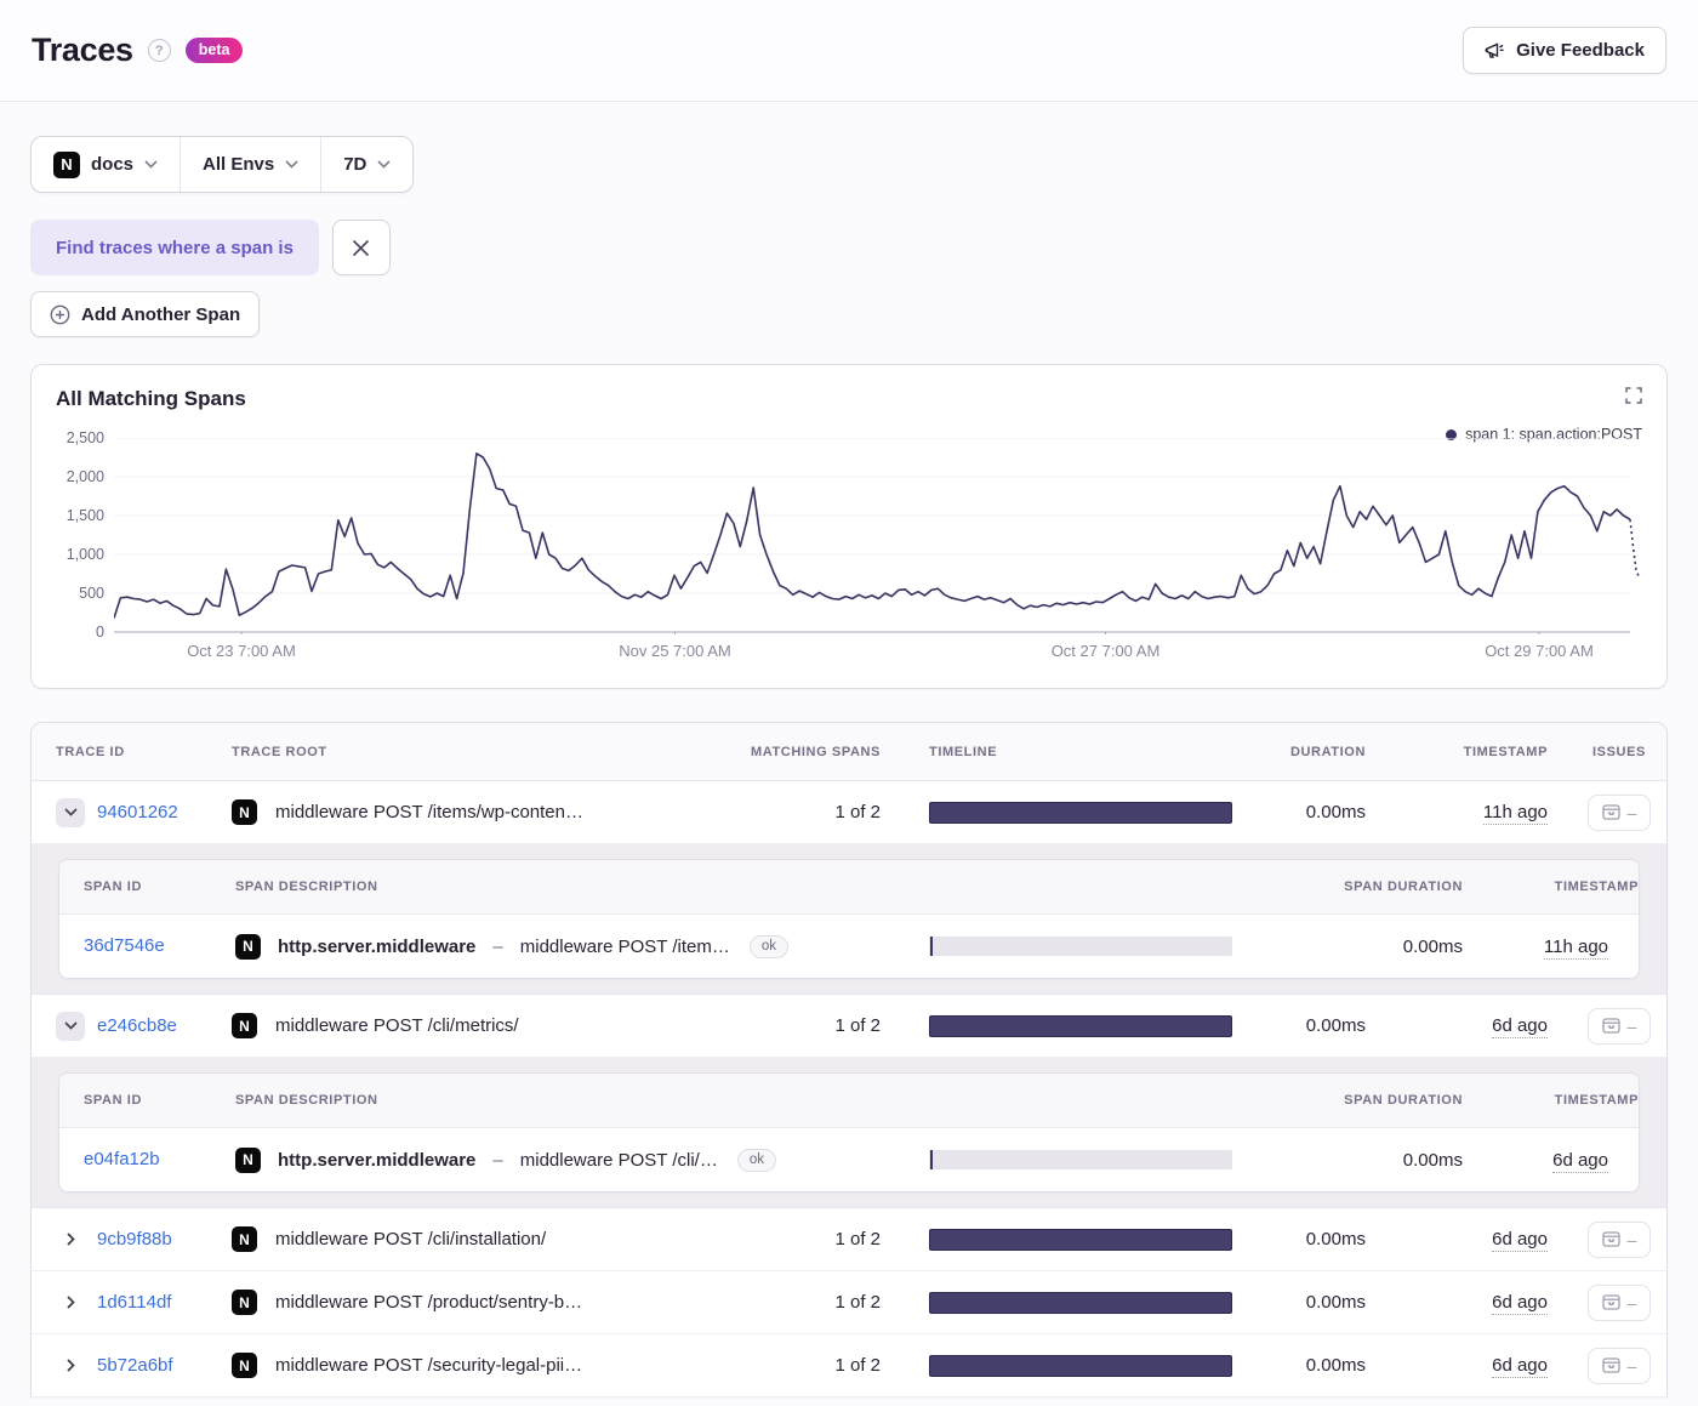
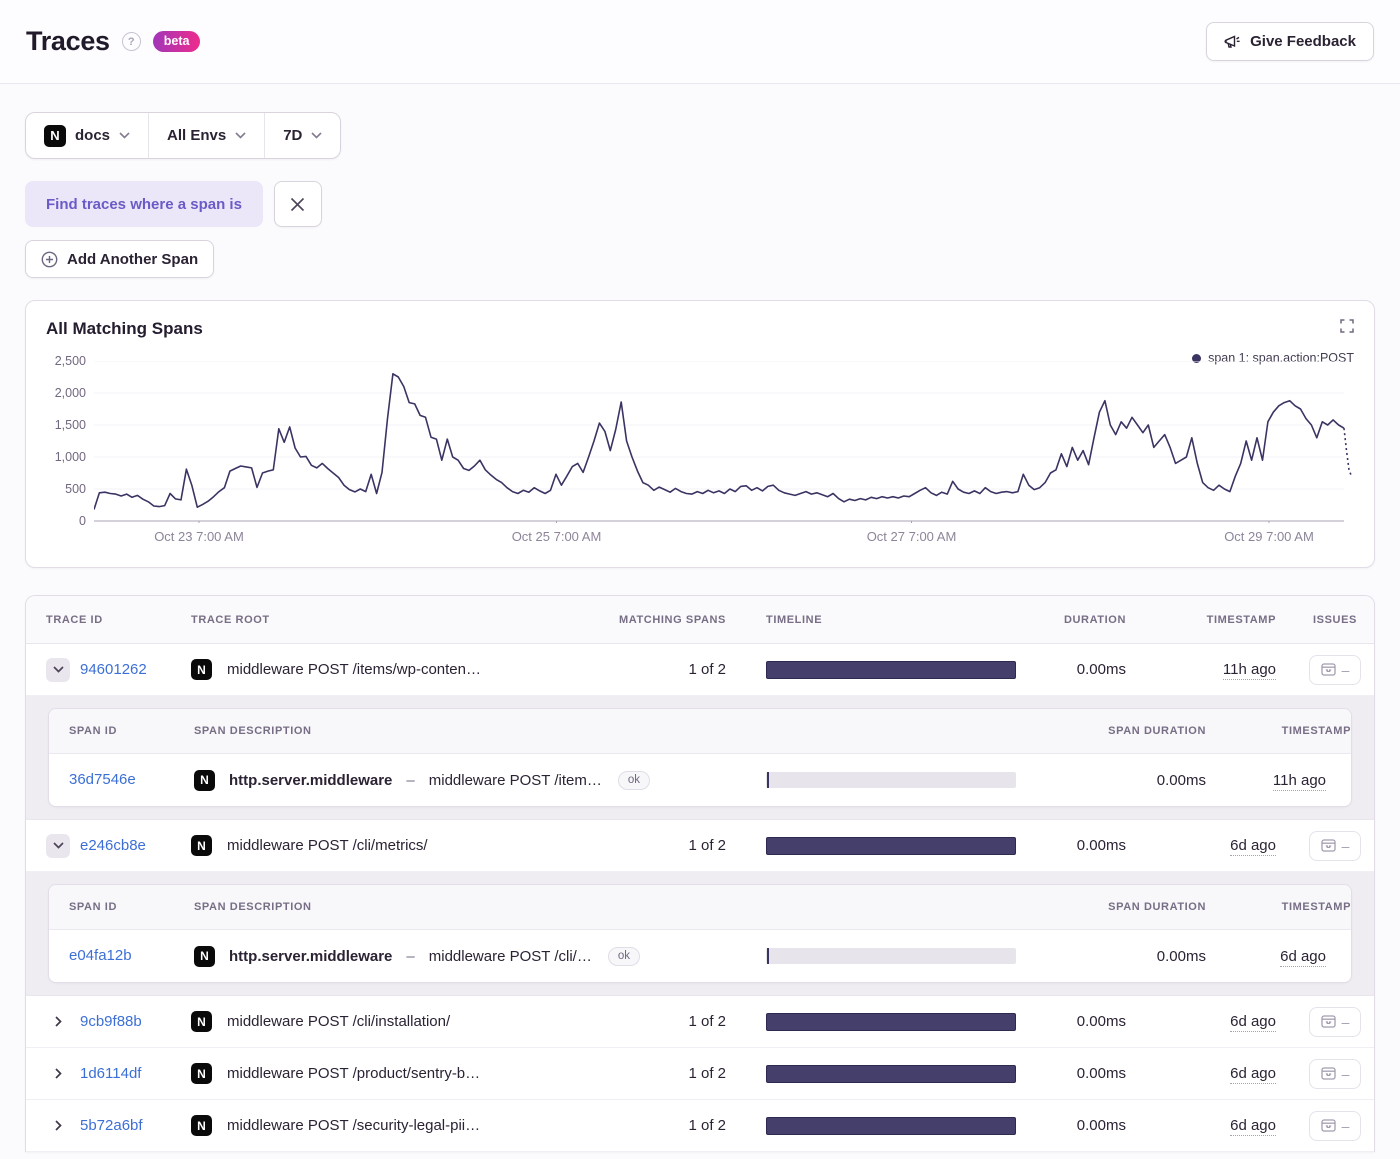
  Traces
  ?
  beta
  Give Feedback
  N
  docs
  All Envs
  7D
  Find traces where a span is
  Add Another Span
  All Matching Spans
  span 1: span.action:POST
  0
  500
  1,000
  1,500
  2,000
  2,500
  Oct 23 7:00 AM
- Nov 25 7:00 AM
+ Oct 25 7:00 AM
  Oct 27 7:00 AM
  Oct 29 7:00 AM
  TRACE ID
  TRACE ROOT
  MATCHING SPANS
  TIMELINE
  DURATION
  TIMESTAMP
  ISSUES
  94601262
  N
  middleware POST /items/wp-conten…
  1 of 2
  0.00ms
  11h ago
  –
  SPAN ID
  SPAN DESCRIPTION
  SPAN DURATION
  TIMESTAMP
  36d7546e
  N
  http.server.middleware
  –
  middleware POST /item…
  ok
  0.00ms
  11h ago
  e246cb8e
  N
  middleware POST /cli/metrics/
  1 of 2
  0.00ms
  6d ago
  –
  SPAN ID
  SPAN DESCRIPTION
  SPAN DURATION
  TIMESTAMP
  e04fa12b
  N
  http.server.middleware
  –
  middleware POST /cli/…
  ok
  0.00ms
  6d ago
  9cb9f88b
  N
  middleware POST /cli/installation/
  1 of 2
  0.00ms
  6d ago
  –
  1d6114df
  N
  middleware POST /product/sentry-b…
  1 of 2
  0.00ms
  6d ago
  –
  5b72a6bf
  N
  middleware POST /security-legal-pii…
  1 of 2
  0.00ms
  6d ago
  –
